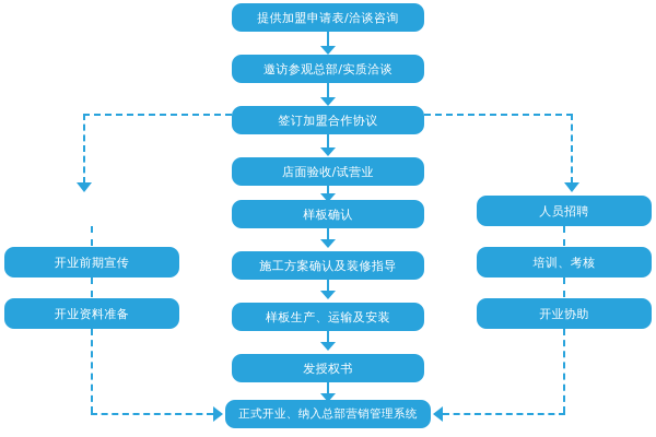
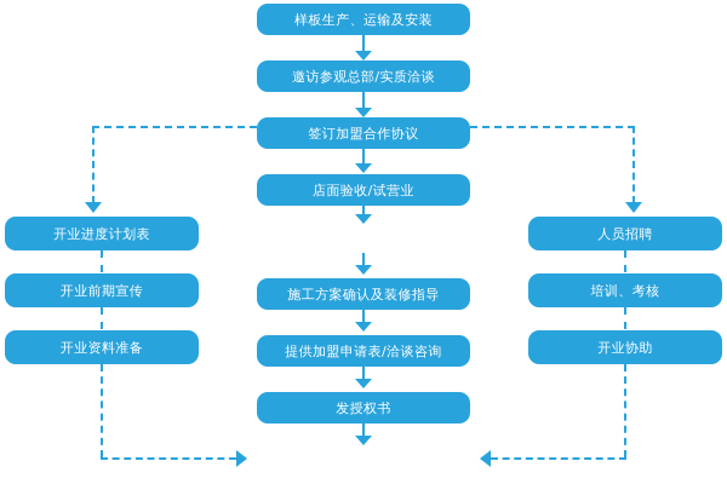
- 提供加盟申请表/洽谈咨询
+ 样板生产、运输及安装
  邀访参观总部/实质洽谈
  签订加盟合作协议
  店面验收/试营业
- 样板确认
  施工方案确认及装修指导
- 样板生产、运输及安装
+ 提供加盟申请表/洽谈咨询
  发授权书
+ 开业进度计划表
  开业前期宣传
  开业资料准备
  人员招聘
  培训、考核
  开业协助
- 正式开业、纳入总部营销管理系统
